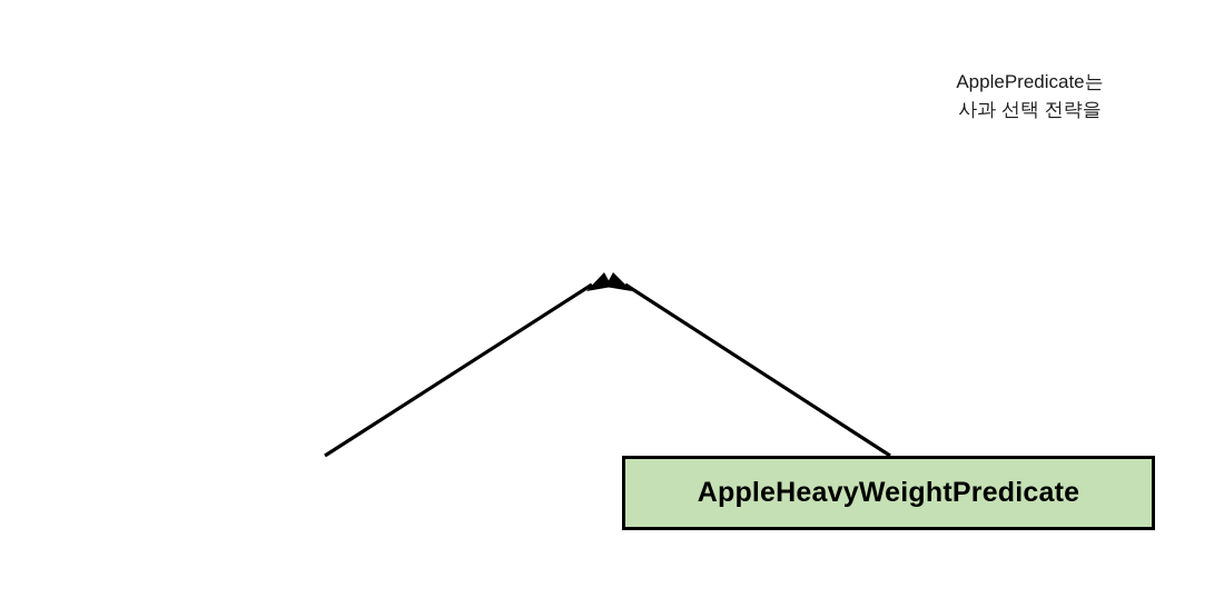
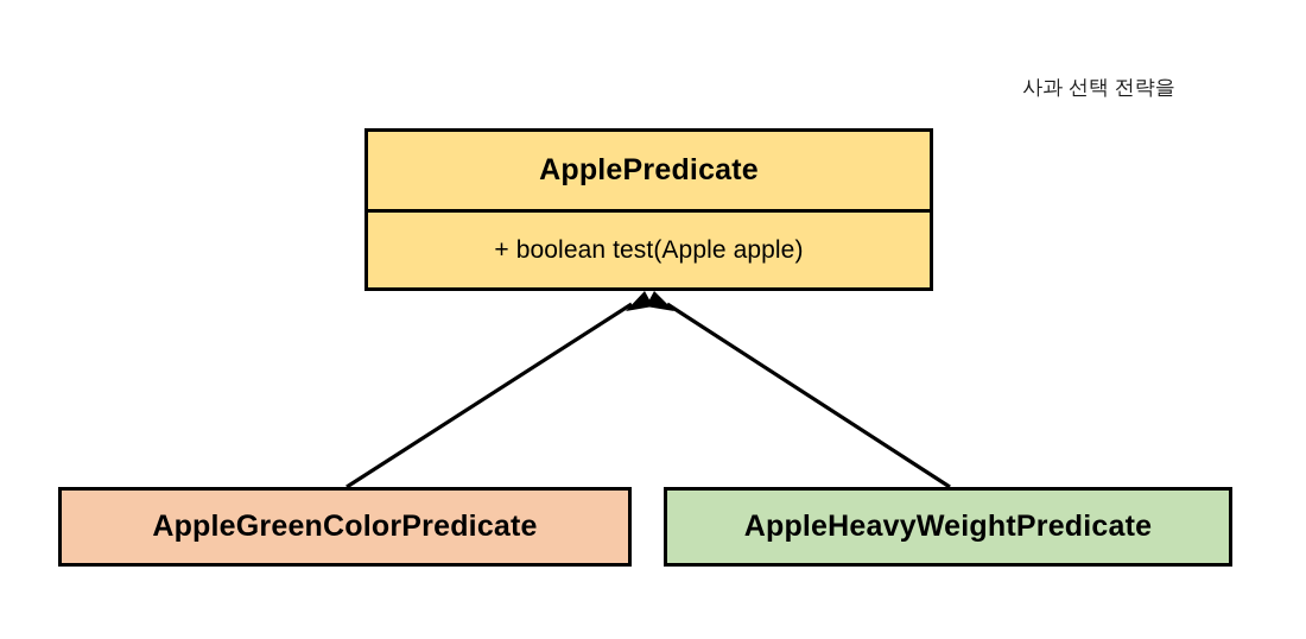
+ ApplePredicate
+ + boolean test(Apple apple)
+ AppleGreenColorPredicate
  AppleHeavyWeightPredicate
- ApplePredicate는
  사과 선택 전략을
